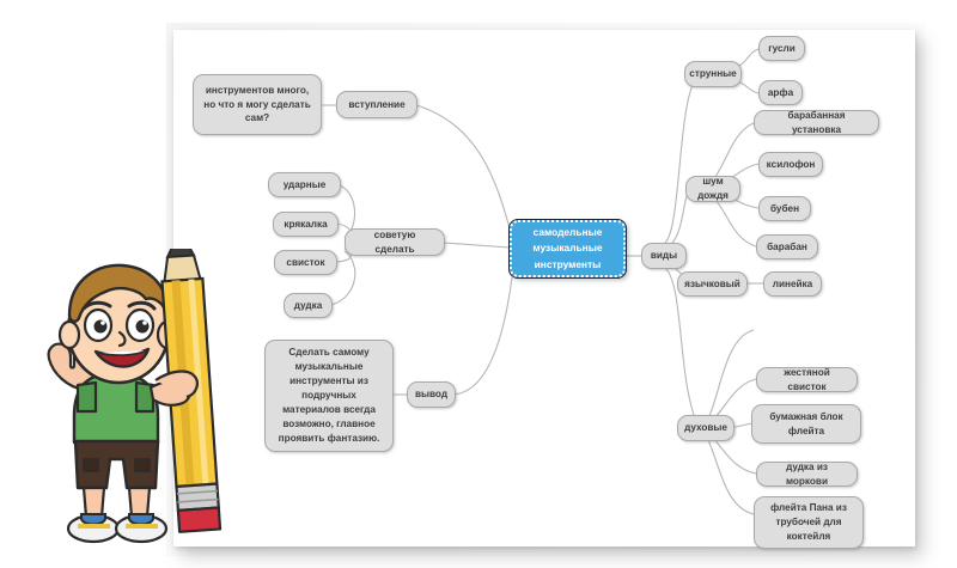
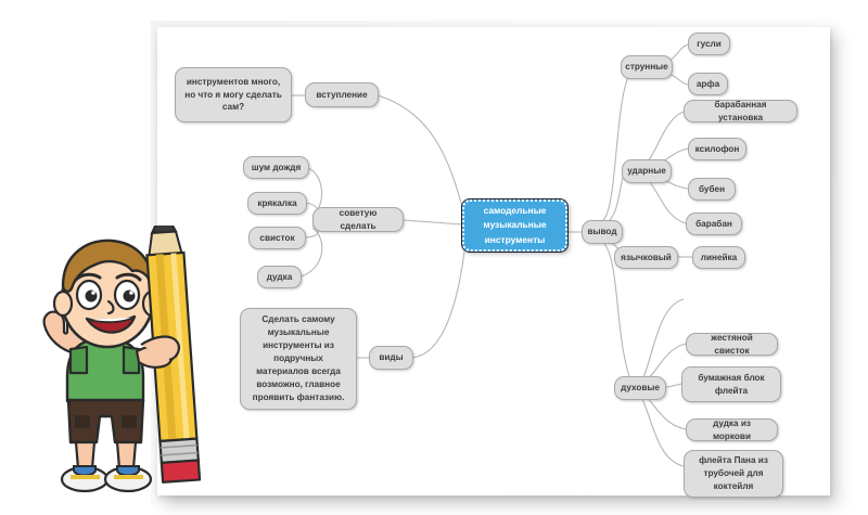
  самодельные
  музыкальные
  инструменты
  вступление
  инструментов много,
  но что я могу сделать
  сам?
  советую сделать
- ударные
+ шум дождя
  крякалка
  свисток
  дудка
- вывод
+ виды
  Сделать самому
  музыкальные
  инструменты из
  подручных
  материалов всегда
  возможно, главное
  проявить фантазию.
- виды
+ вывод
  струнные
  гусли
  арфа
- шум дождя
+ ударные
  барабанная установка
  ксилофон
  бубен
  барабан
  язычковый
  линейка
  духовые
  жестяной свисток
  бумажная блок
  флейта
  дудка из моркови
  флейта Пана из
  трубочей для
  коктейля
